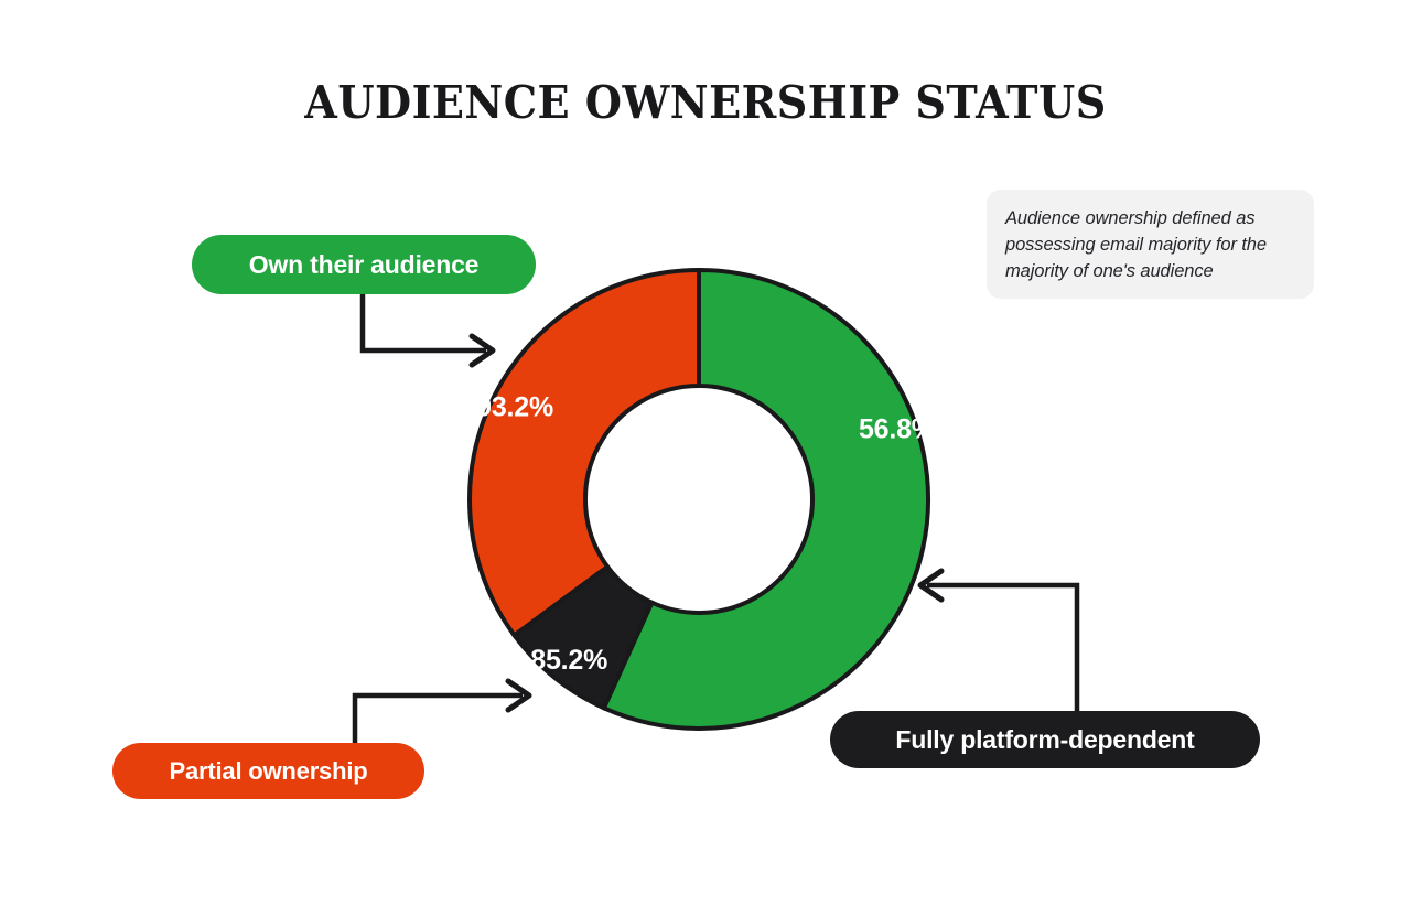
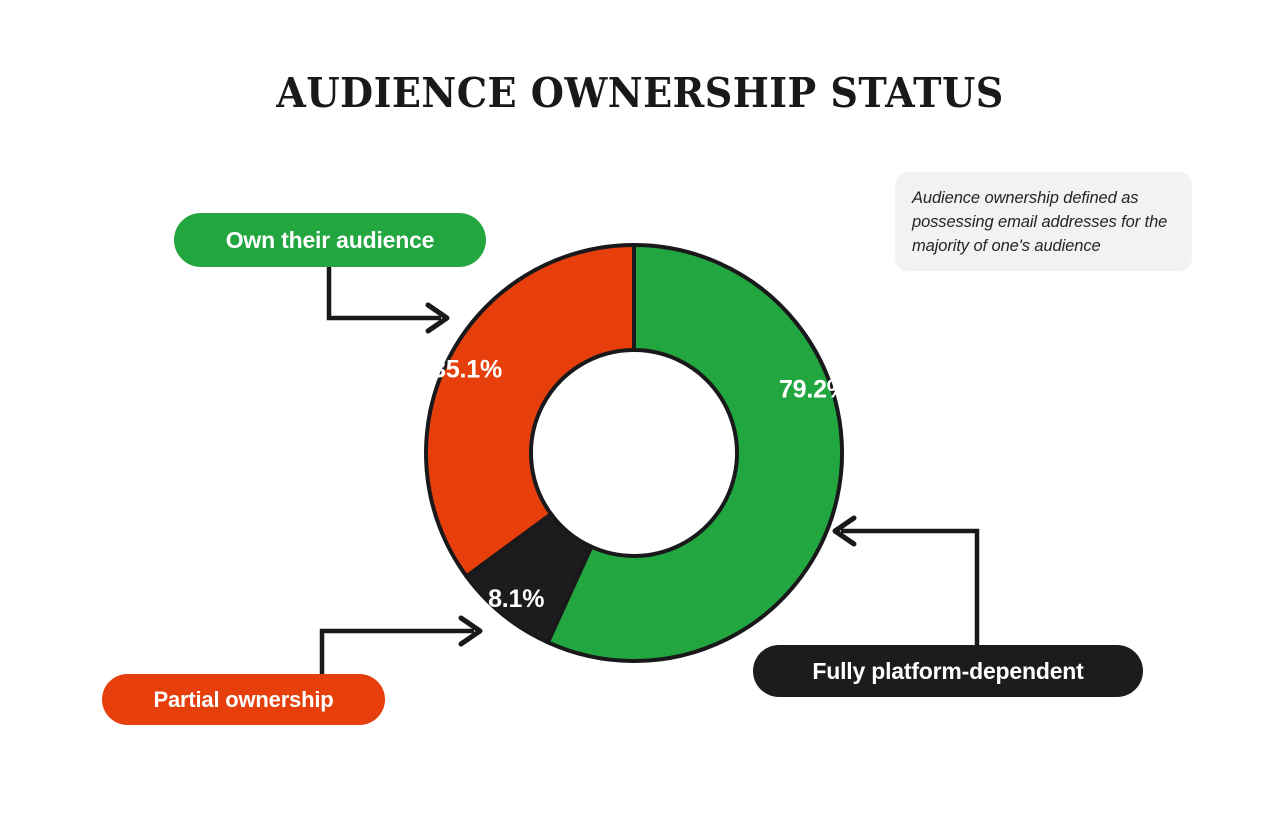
  AUDIENCE OWNERSHIP STATUS
- Audience ownership defined as possessing email majority for the majority of one's audience
+ Audience ownership defined as possessing email addresses for the majority of one's audience
- 56.8%
+ 79.2%
- 93.2%
+ 35.1%
- 85.2%
+ 8.1%
  Own their audience
  Partial ownership
  Fully platform-dependent
